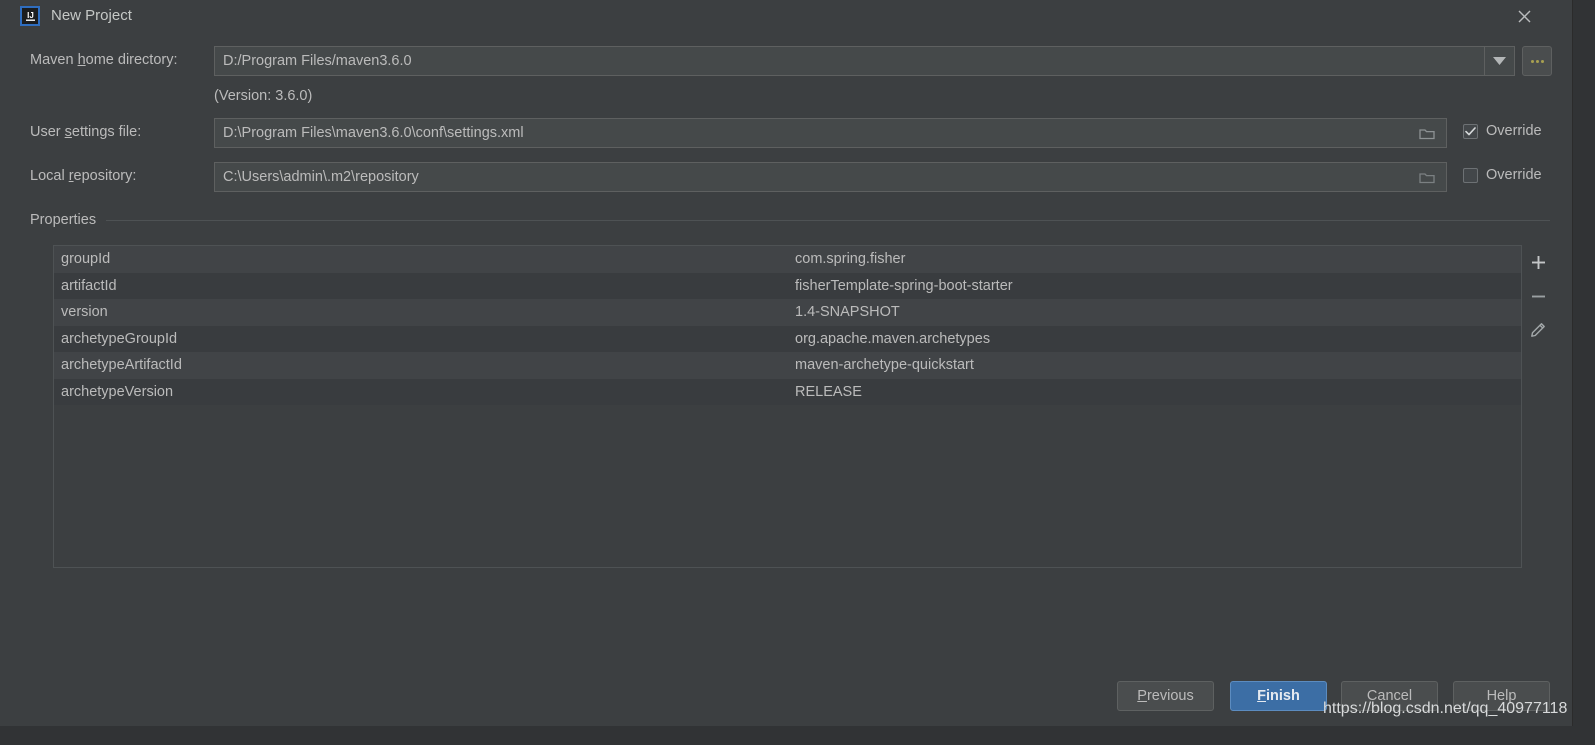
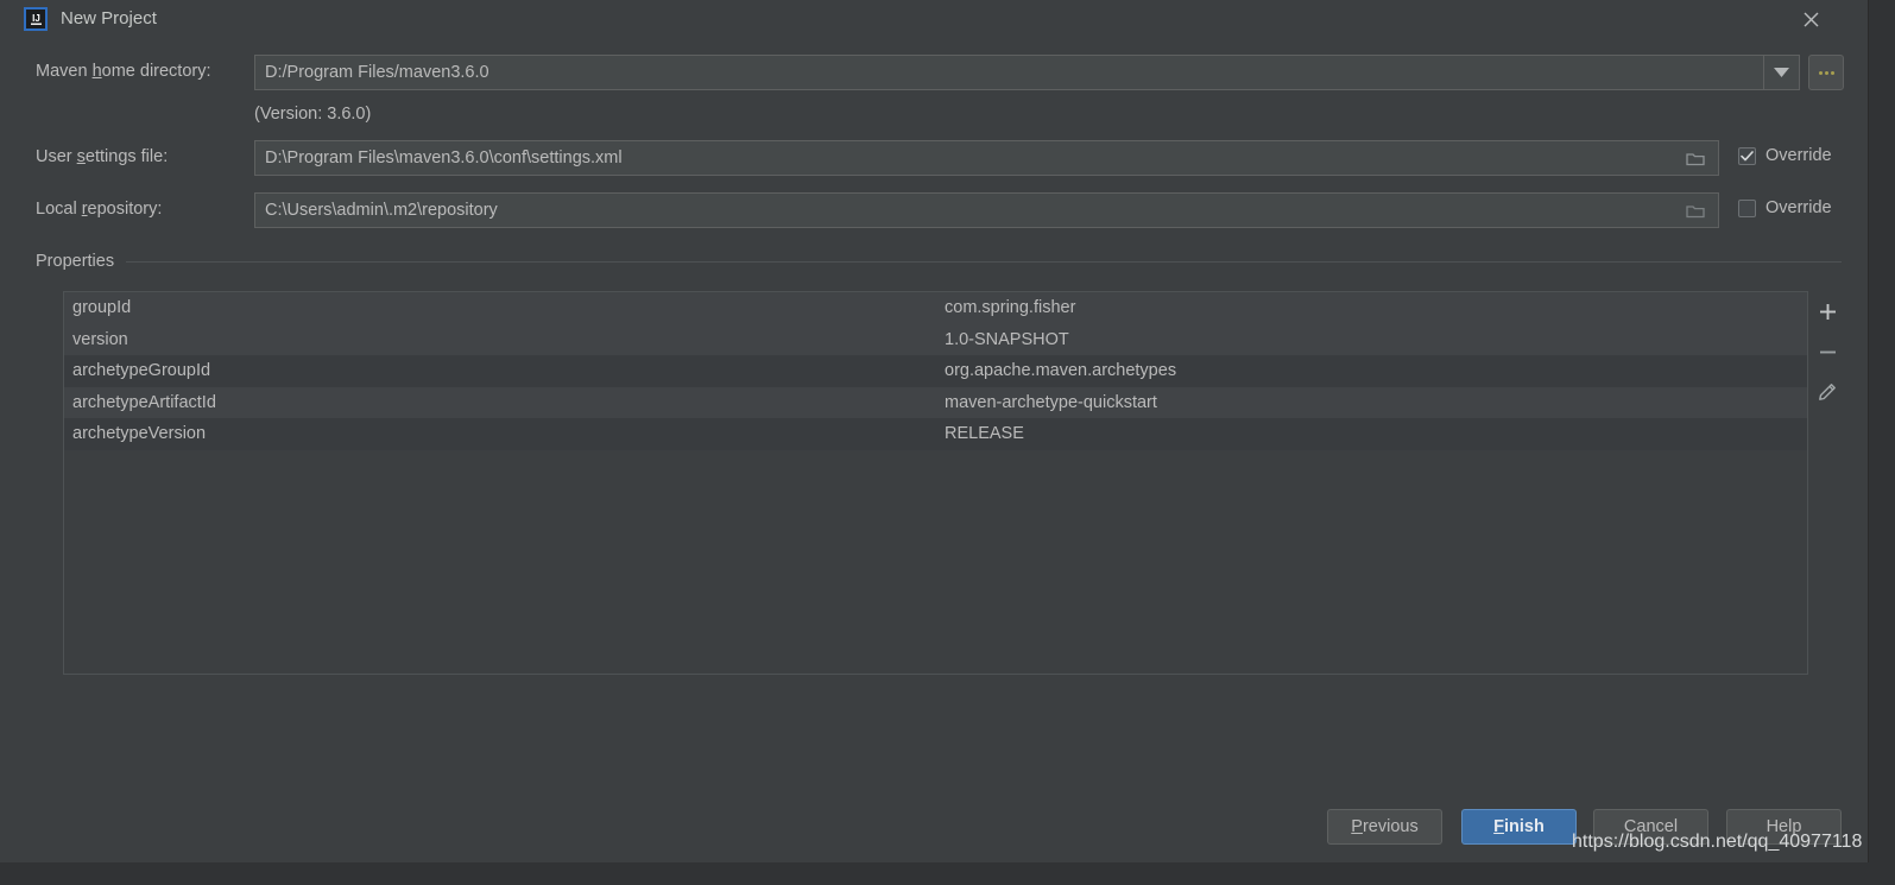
  IJ
  New Project
  Maven home directory:
  D:/Program Files/maven3.6.0
  (Version: 3.6.0)
  User settings file:
  D:\Program Files\maven3.6.0\conf\settings.xml
  Override
  Local repository:
  C:\Users\admin\.m2\repository
  Override
  Properties
  groupId
  com.spring.fisher
- artifactId
- fisherTemplate-spring-boot-starter
  version
- 1.4-SNAPSHOT
+ 1.0-SNAPSHOT
  archetypeGroupId
  org.apache.maven.archetypes
  archetypeArtifactId
  maven-archetype-quickstart
  archetypeVersion
  RELEASE
  Previous
  Finish
  Cancel
  Help
  https://blog.csdn.net/qq_40977118
